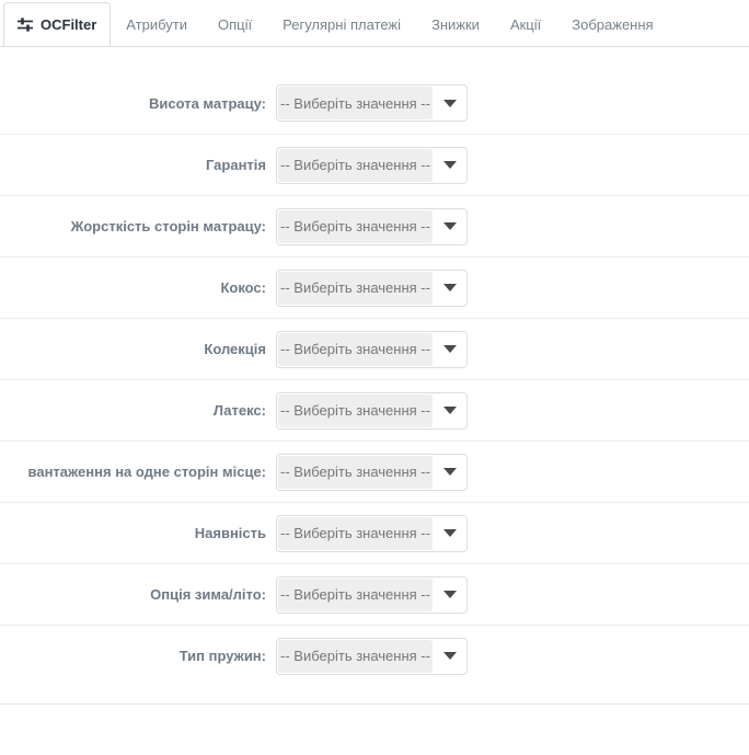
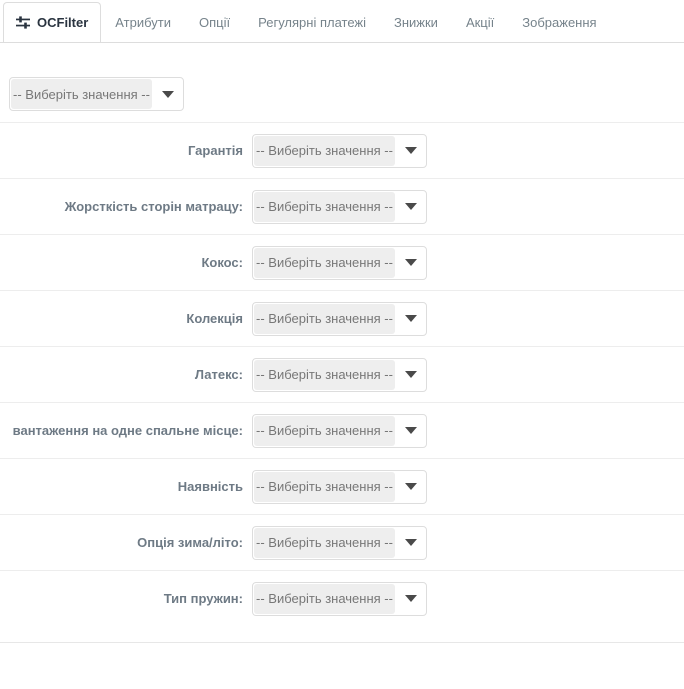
  OCFilter
  Атрибути
  Опції
  Регулярні платежі
  Знижки
  Акції
  Зображення
- Висота матрацу:
  -- Виберіть значення --
  Гарантія
  -- Виберіть значення --
  Жорсткість сторін матрацу:
  -- Виберіть значення --
  Кокос:
  -- Виберіть значення --
  Колекція
  -- Виберіть значення --
  Латекс:
  -- Виберіть значення --
- вантаження на одне сторін місце:
+ вантаження на одне спальне місце:
  -- Виберіть значення --
  Наявність
  -- Виберіть значення --
  Опція зима/літо:
  -- Виберіть значення --
  Тип пружин:
  -- Виберіть значення --
